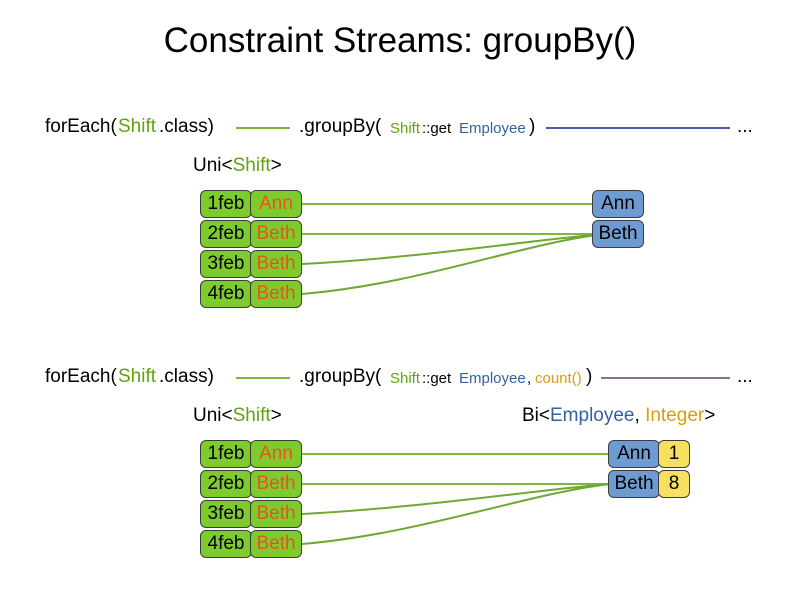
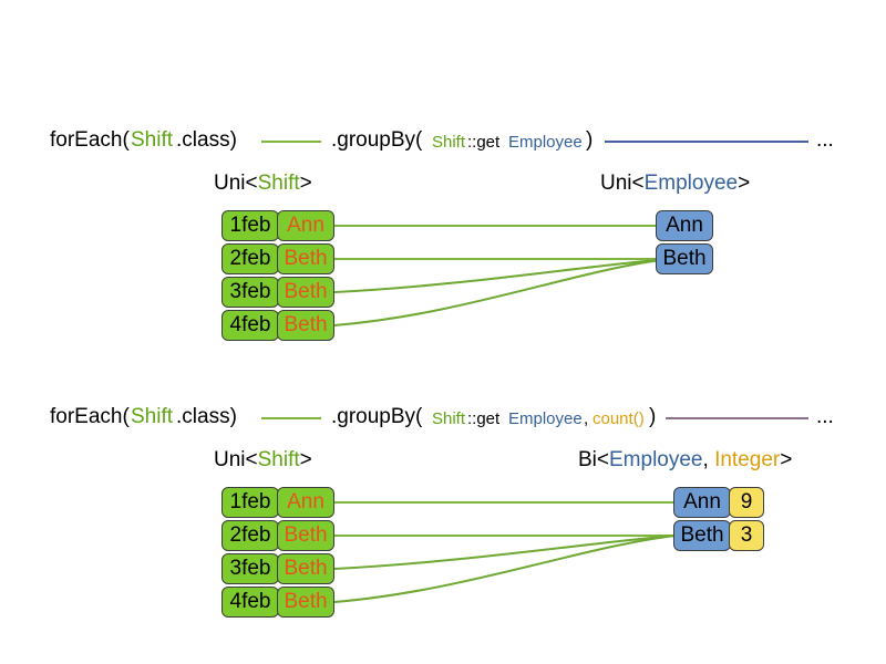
- Constraint Streams: groupBy()
  forEach(
  Shift
  .class)
  .groupBy(
  Shift
  ::get
  Employee
  )
  ...
  Uni<Shift>
+ Uni<Employee>
  1feb
  Ann
  2feb
  Beth
  3feb
  Beth
  4feb
  Beth
  Ann
  Beth
  forEach(
  Shift
  .class)
  .groupBy(
  Shift
  ::get
  Employee
  ,
  count()
  )
  ...
  Uni<Shift>
  Bi<Employee, Integer>
  1feb
  Ann
  2feb
  Beth
  3feb
  Beth
  4feb
  Beth
  Ann
- 1
+ 9
  Beth
- 8
+ 3
